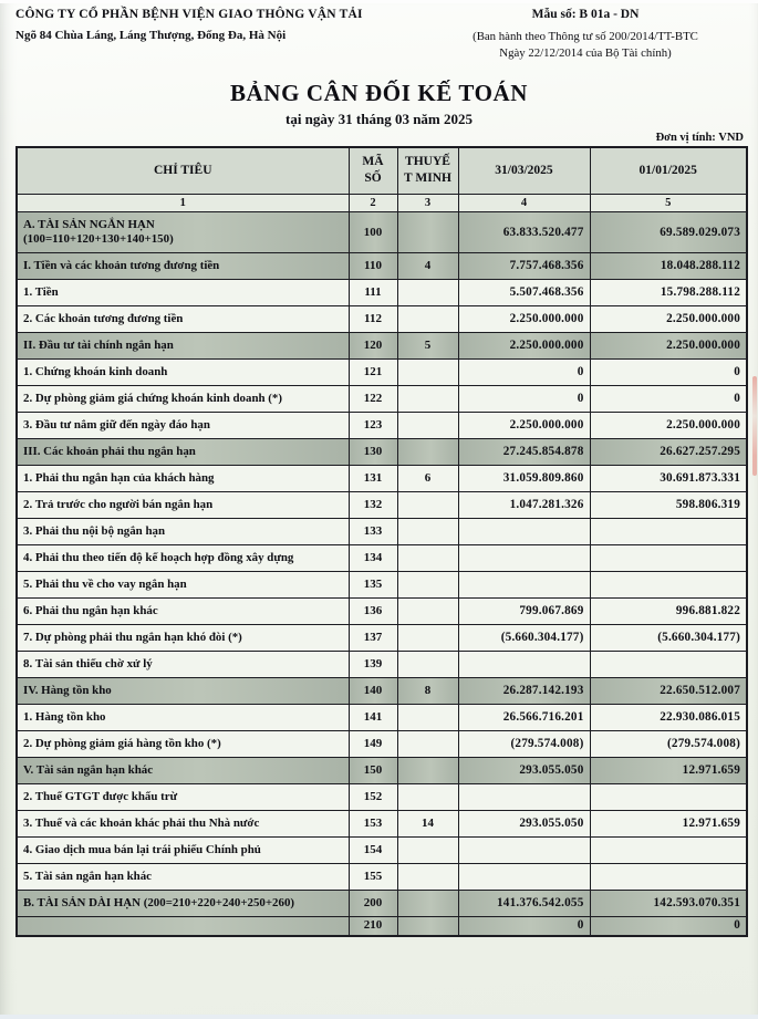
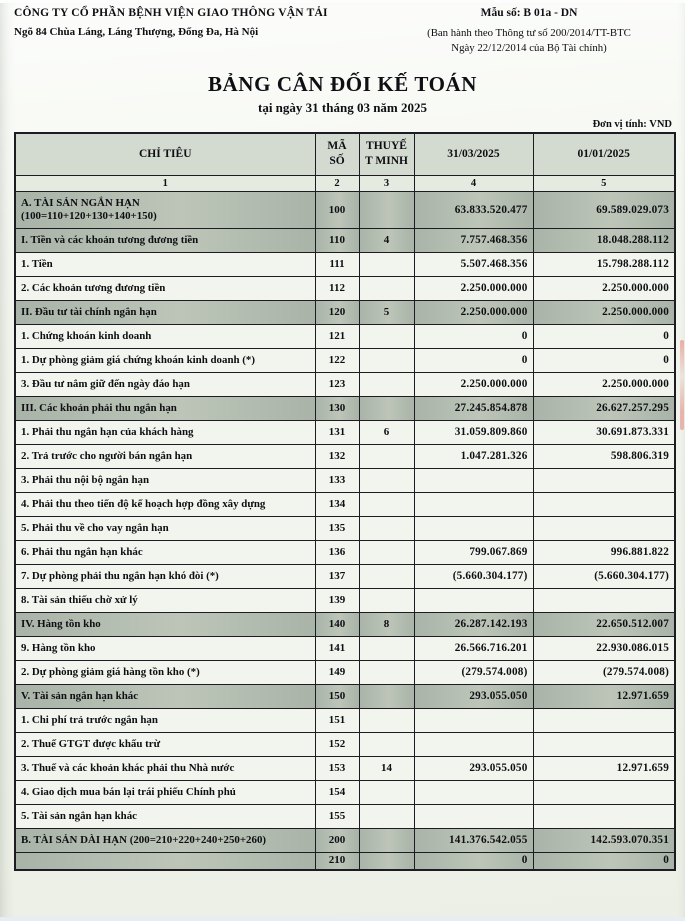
  CÔNG TY CỔ PHẦN BỆNH VIỆN GIAO THÔNG VẬN TẢI
  Ngõ 84 Chùa Láng, Láng Thượng, Đống Đa, Hà Nội
  Mẫu số: B 01a - DN
  (Ban hành theo Thông tư số 200/2014/TT-BTC
  Ngày 22/12/2014 của Bộ Tài chính)
  BẢNG CÂN ĐỐI KẾ TOÁN
  tại ngày 31 tháng 03 năm 2025
  Đơn vị tính: VND
  CHỈ TIÊU	MÃ SỐ	THUYẾ T MINH	31/03/2025	01/01/2025
  1	2	3	4	5
  A. TÀI SẢN NGẮN HẠN (100=110+120+130+140+150)	100		63.833.520.477	69.589.029.073
  I. Tiền và các khoản tương đương tiền	110	4	7.757.468.356	18.048.288.112
  1. Tiền	111		5.507.468.356	15.798.288.112
  2. Các khoản tương đương tiền	112		2.250.000.000	2.250.000.000
  II. Đầu tư tài chính ngắn hạn	120	5	2.250.000.000	2.250.000.000
  1. Chứng khoán kinh doanh	121		0	0
- 2. Dự phòng giảm giá chứng khoán kinh doanh (*)	122		0	0
+ 1. Dự phòng giảm giá chứng khoán kinh doanh (*)	122		0	0
  3. Đầu tư nắm giữ đến ngày đáo hạn	123		2.250.000.000	2.250.000.000
  III. Các khoản phải thu ngắn hạn	130		27.245.854.878	26.627.257.295
  1. Phải thu ngắn hạn của khách hàng	131	6	31.059.809.860	30.691.873.331
  2. Trả trước cho người bán ngắn hạn	132		1.047.281.326	598.806.319
  3. Phải thu nội bộ ngắn hạn	133
  4. Phải thu theo tiến độ kế hoạch hợp đồng xây dựng	134
  5. Phải thu về cho vay ngắn hạn	135
  6. Phải thu ngắn hạn khác	136		799.067.869	996.881.822
  7. Dự phòng phải thu ngắn hạn khó đòi (*)	137		(5.660.304.177)	(5.660.304.177)
  8. Tài sản thiếu chờ xử lý	139
  IV. Hàng tồn kho	140	8	26.287.142.193	22.650.512.007
- 1. Hàng tồn kho	141		26.566.716.201	22.930.086.015
+ 9. Hàng tồn kho	141		26.566.716.201	22.930.086.015
  2. Dự phòng giảm giá hàng tồn kho (*)	149		(279.574.008)	(279.574.008)
  V. Tài sản ngắn hạn khác	150		293.055.050	12.971.659
+ 1. Chi phí trả trước ngắn hạn	151
  2. Thuế GTGT được khấu trừ	152
  3. Thuế và các khoản khác phải thu Nhà nước	153	14	293.055.050	12.971.659
  4. Giao dịch mua bán lại trái phiếu Chính phủ	154
  5. Tài sản ngắn hạn khác	155
  B. TÀI SẢN DÀI HẠN (200=210+220+240+250+260)	200		141.376.542.055	142.593.070.351
  	210		0	0
